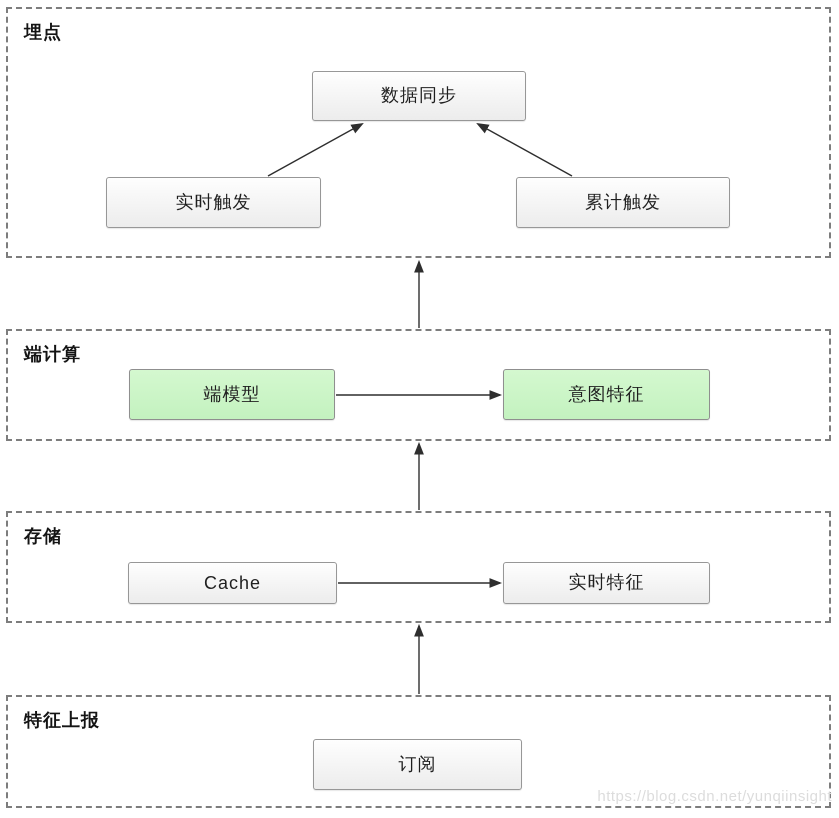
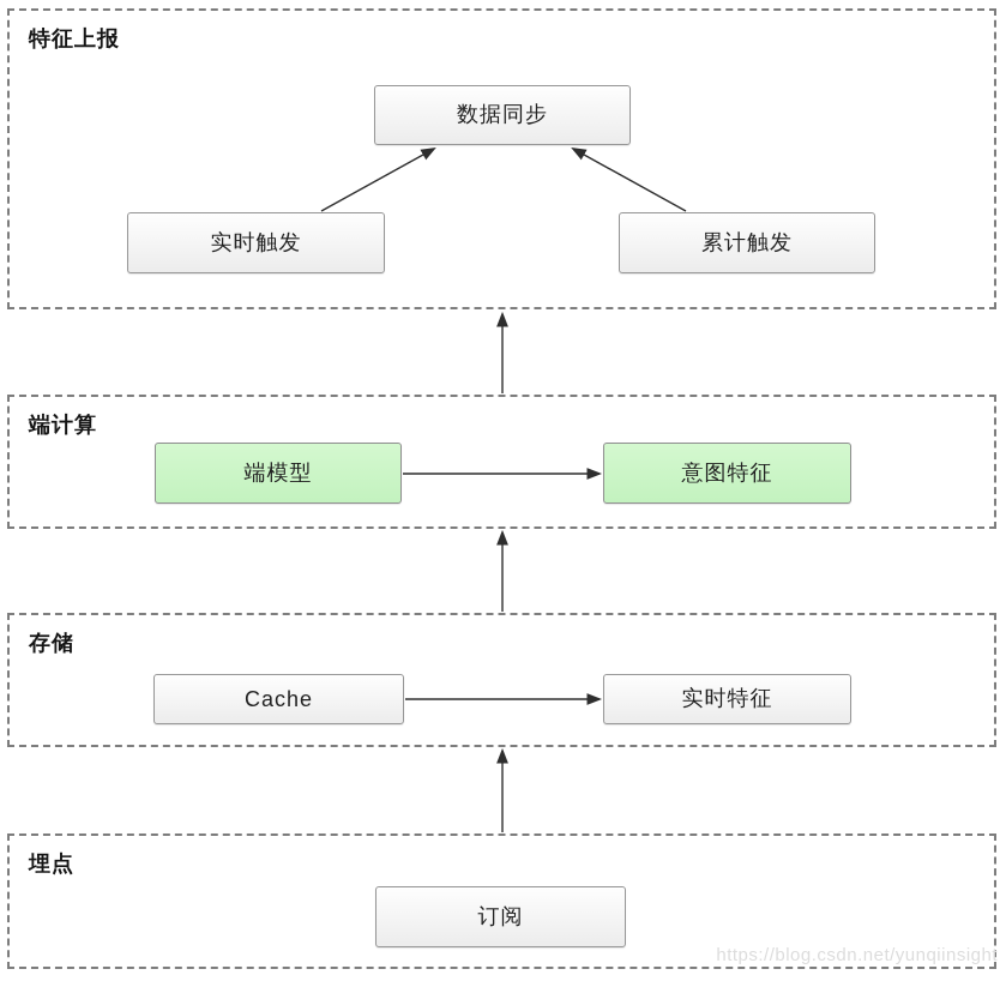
- 埋点
+ 特征上报
  端计算
  存储
- 特征上报
+ 埋点
  数据同步
  实时触发
  累计触发
  端模型
  意图特征
  Cache
  实时特征
  订阅
  https://blog.csdn.net/yunqiinsight
